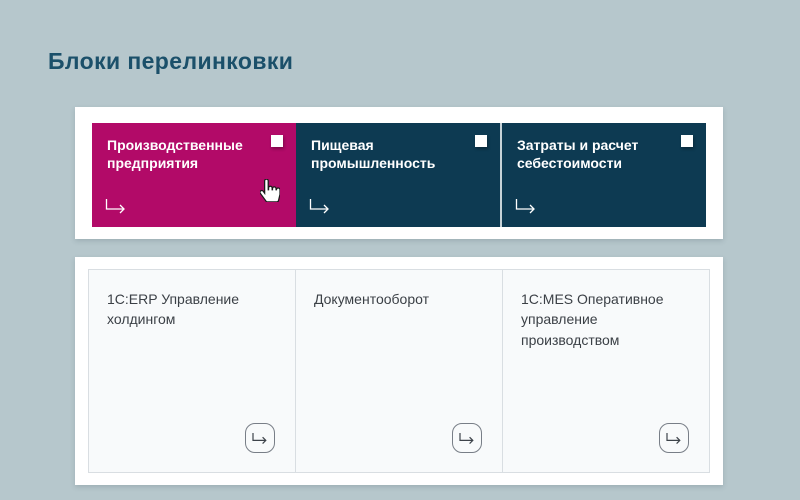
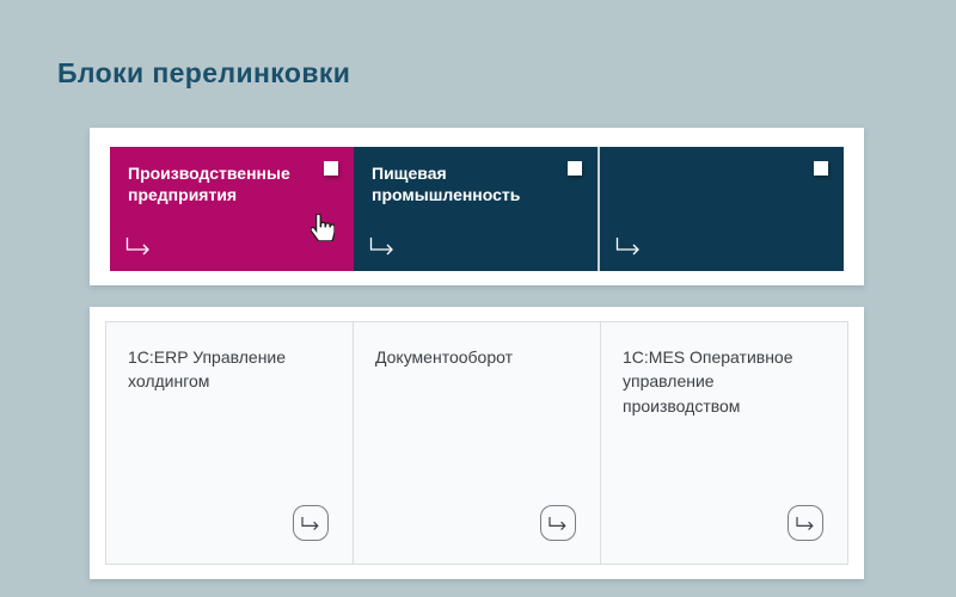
  Блоки перелинковки
  Производственные предприятия
  Пищевая промышленность
- Затраты и расчет себестоимости
  1С:ERP Управление холдингом
  Документооборот
  1С:MES Оперативное управление производством
